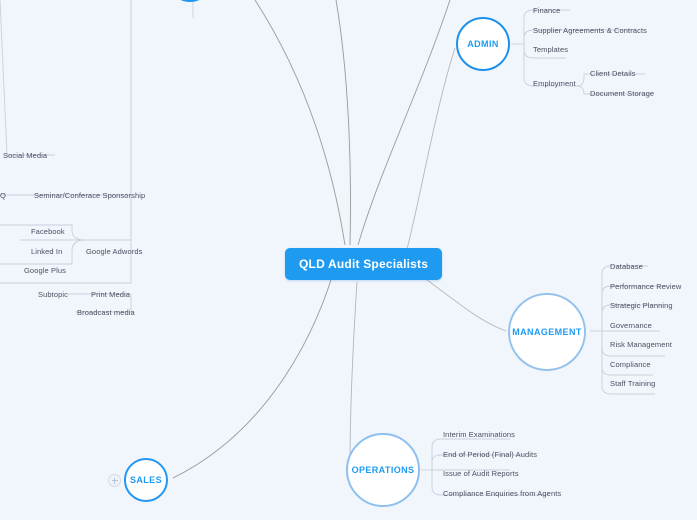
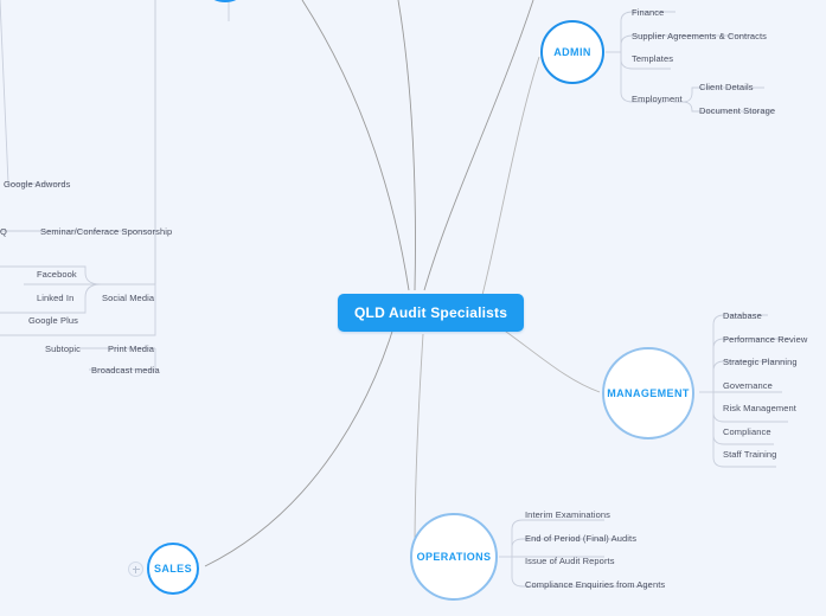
  QLD Audit Specialists
  ADMIN
  MANAGEMENT
  OPERATIONS
  SALES
  Finance
  Supplier Agreements & Contracts
  Templates
  Employment
  Client Details
  Document Storage
  Database
  Performance Review
  Strategic Planning
  Governance
  Risk Management
  Compliance
  Staff Training
  Interim Examinations
  End of Period (Final) Audits
  Issue of Audit Reports
  Compliance Enquiries from Agents
- Social Media
+ Google Adwords
  Q
  Seminar/Conferace Sponsorship
  Facebook
  Linked In
  Google Plus
- Google Adwords
+ Social Media
  Subtopic
  Print Media
  Broadcast media
